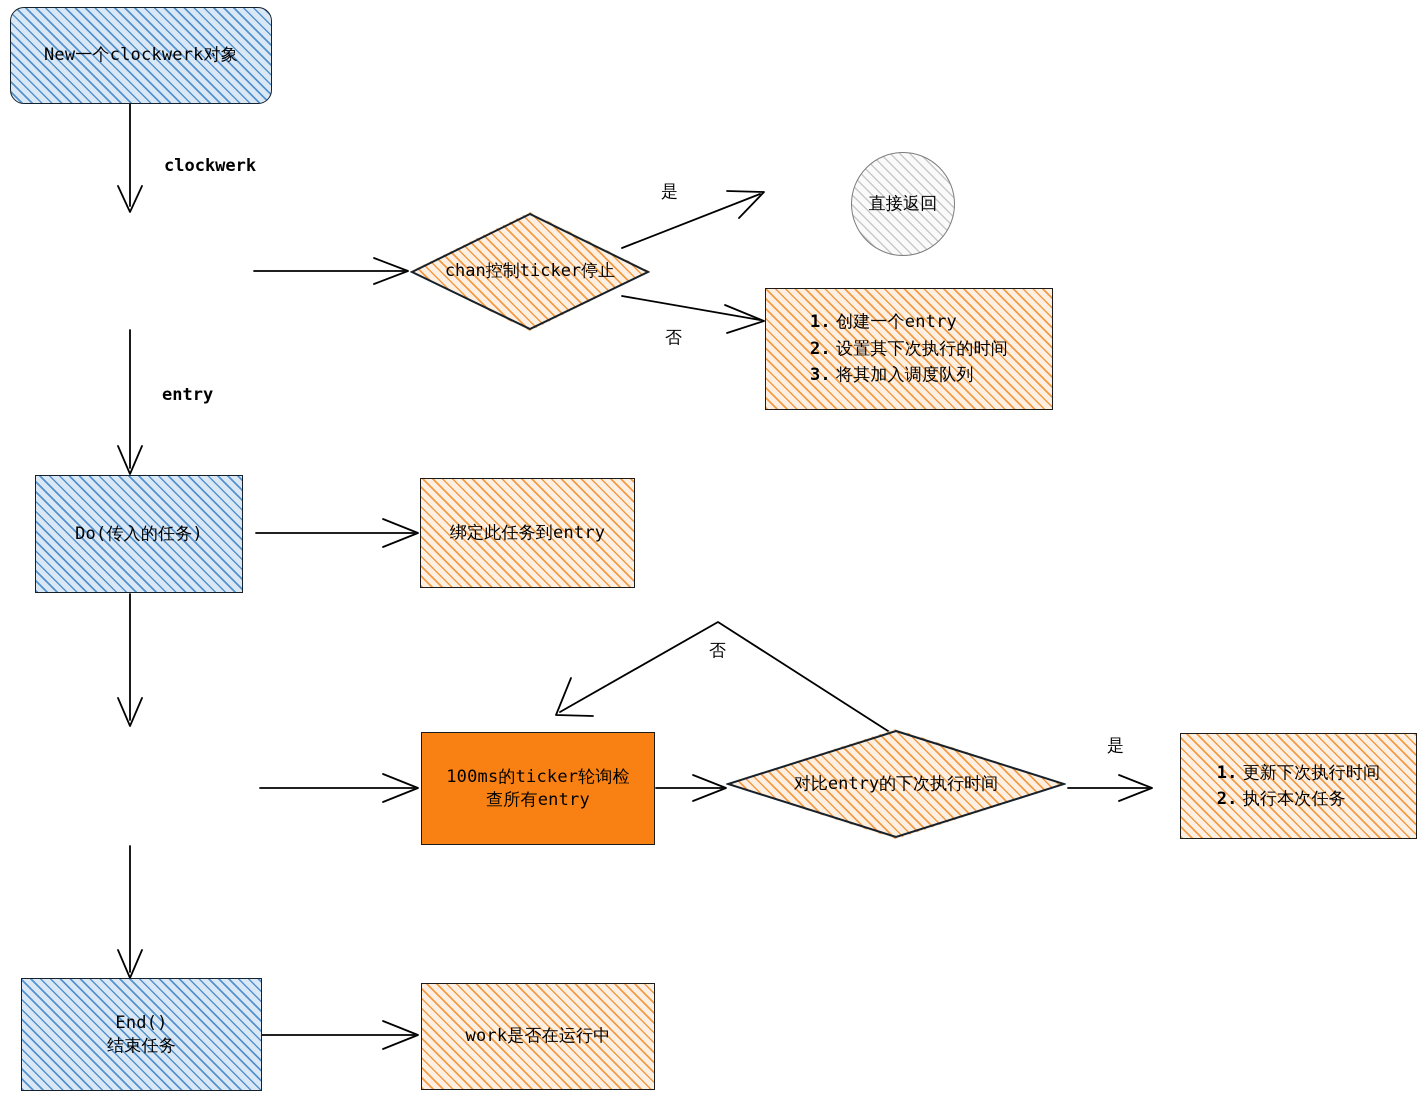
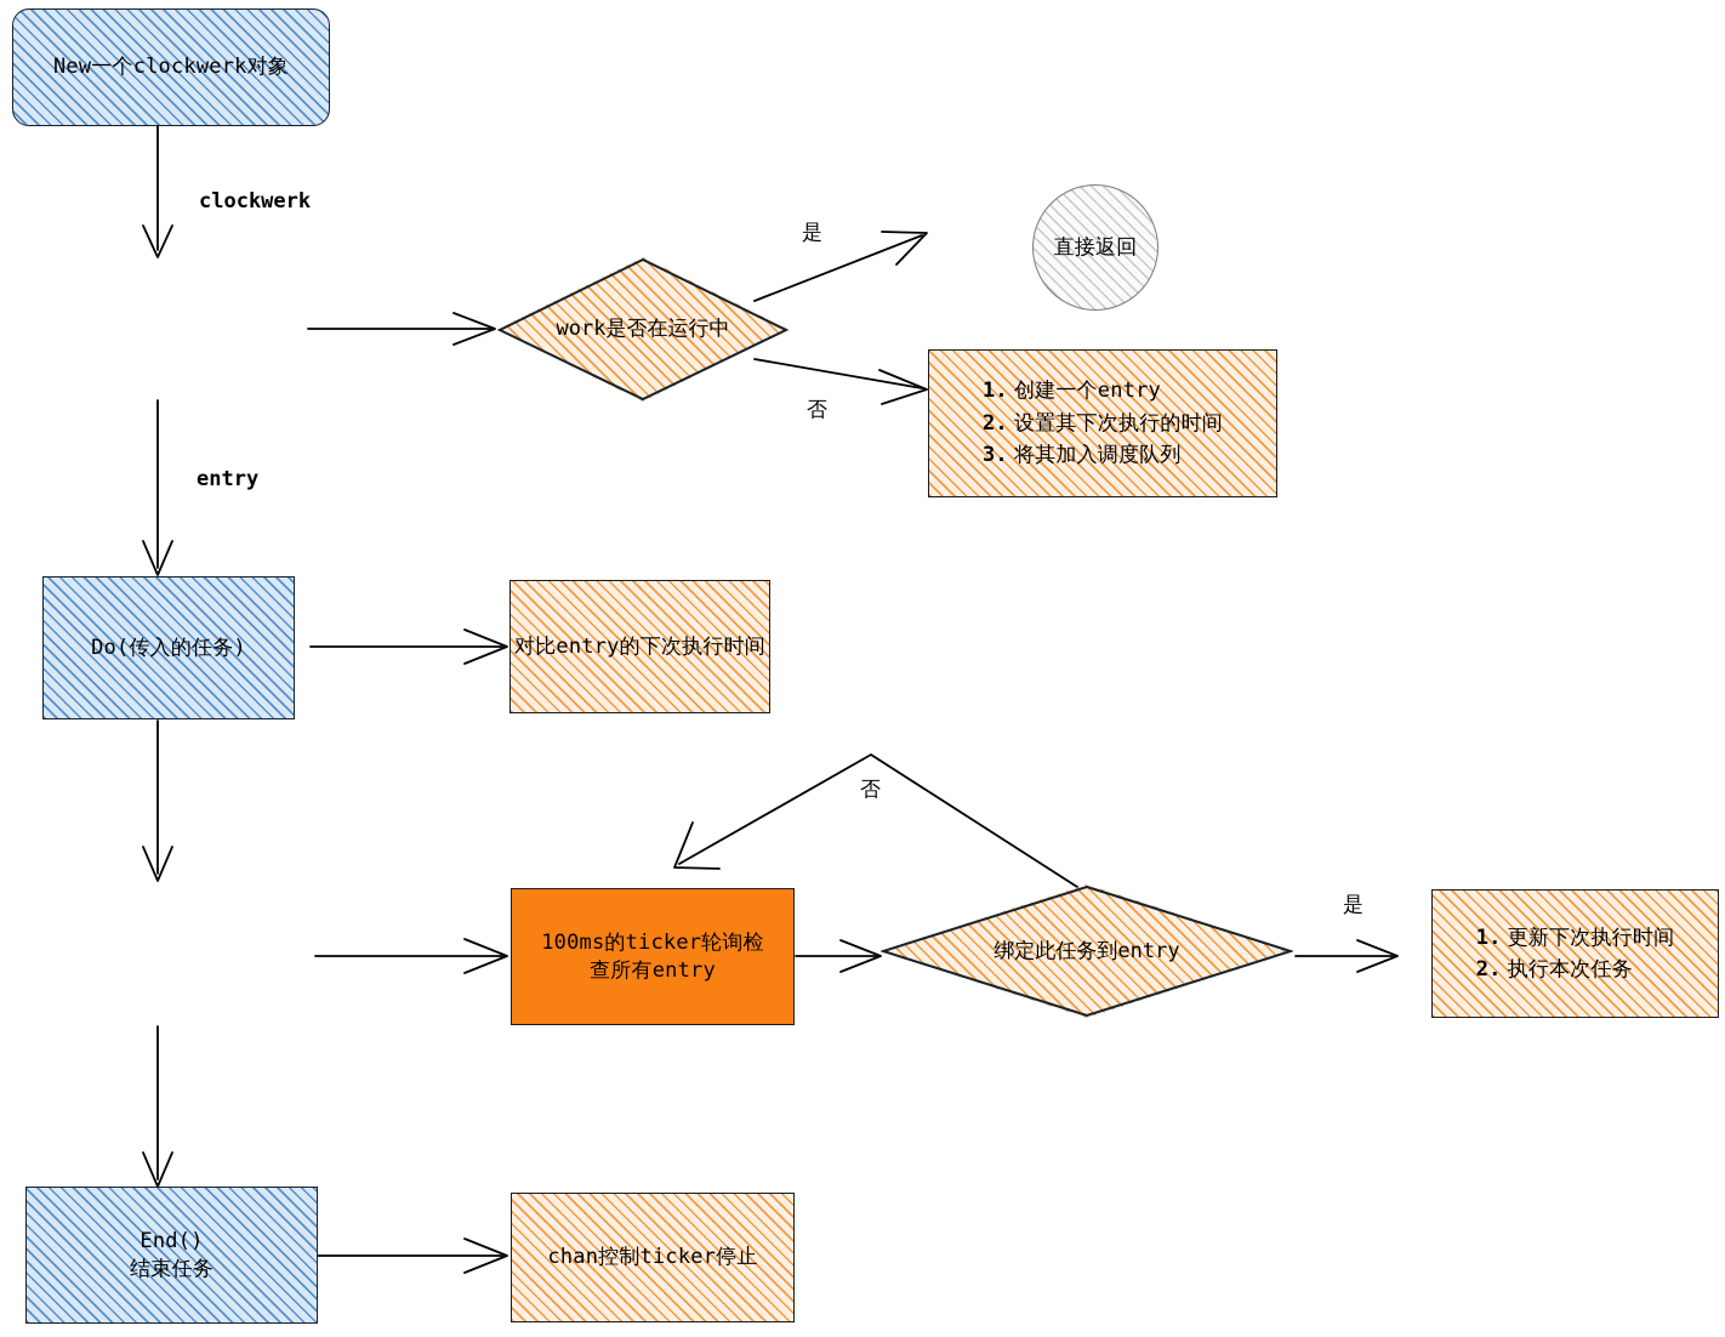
  New一个clockwerk对象
- chan控制ticker停止
+ work是否在运行中
  直接返回
  1. 创建一个entry
  2. 设置其下次执行的时间
  3. 将其加入调度队列
  Do(传入的任务)
- 绑定此任务到entry
+ 对比entry的下次执行时间
  100ms的ticker轮询检
  查所有entry
- 对比entry的下次执行时间
+ 绑定此任务到entry
  1. 更新下次执行时间
  2. 执行本次任务
  End()
  结束任务
- work是否在运行中
+ chan控制ticker停止
  clockwerk
  entry
  是
  否
  否
  是
